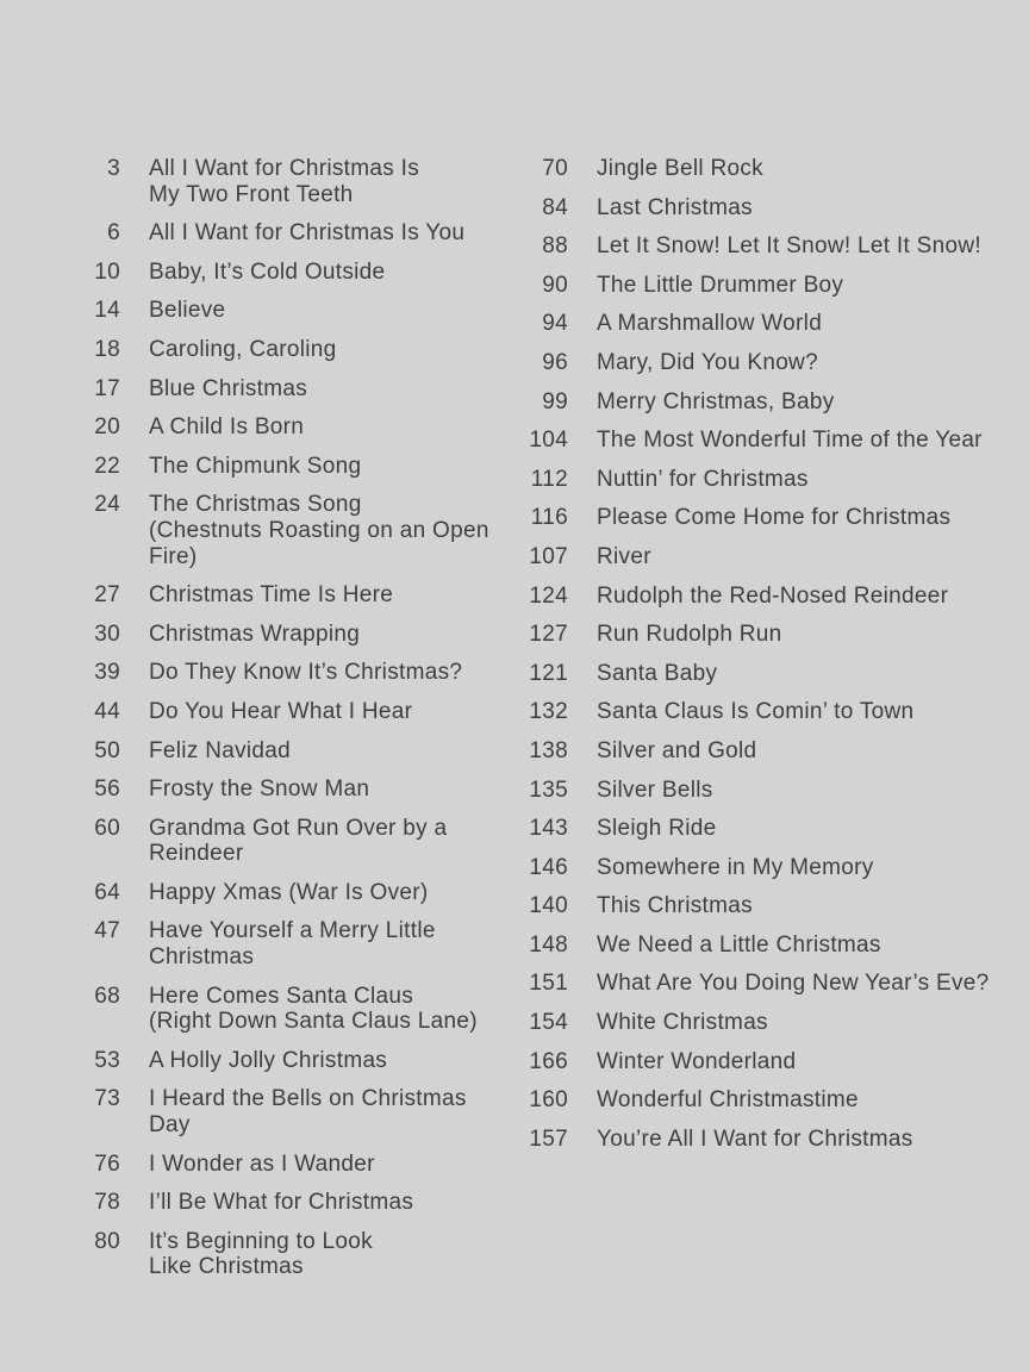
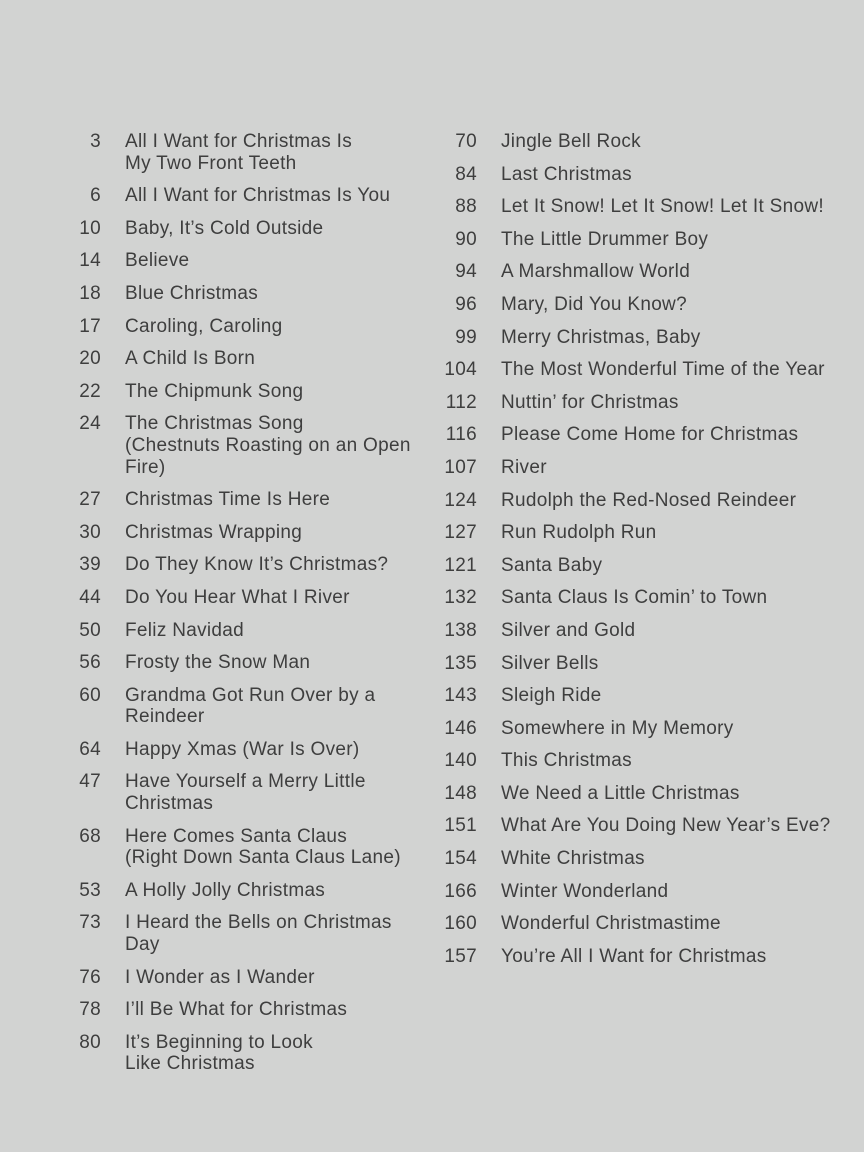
  3
  All I Want for Christmas Is
  My Two Front Teeth
  6
  All I Want for Christmas Is You
  10
  Baby, It’s Cold Outside
  14
  Believe
  18
- Caroling, Caroling
+ Blue Christmas
  17
- Blue Christmas
+ Caroling, Caroling
  20
  A Child Is Born
  22
  The Chipmunk Song
  24
  The Christmas Song
  (Chestnuts Roasting on an Open Fire)
  27
  Christmas Time Is Here
  30
  Christmas Wrapping
  39
  Do They Know It’s Christmas?
  44
- Do You Hear What I Hear
+ Do You Hear What I River
  50
  Feliz Navidad
  56
  Frosty the Snow Man
  60
  Grandma Got Run Over by a Reindeer
  64
  Happy Xmas (War Is Over)
  47
  Have Yourself a Merry Little
  Christmas
  68
  Here Comes Santa Claus
  (Right Down Santa Claus Lane)
  53
  A Holly Jolly Christmas
  73
  I Heard the Bells on Christmas Day
  76
  I Wonder as I Wander
  78
  I’ll Be What for Christmas
  80
  It’s Beginning to Look
  Like Christmas
  70
  Jingle Bell Rock
  84
  Last Christmas
  88
  Let It Snow! Let It Snow! Let It Snow!
  90
  The Little Drummer Boy
  94
  A Marshmallow World
  96
  Mary, Did You Know?
  99
  Merry Christmas, Baby
  104
  The Most Wonderful Time of the Year
  112
  Nuttin’ for Christmas
  116
  Please Come Home for Christmas
  107
  River
  124
  Rudolph the Red-Nosed Reindeer
  127
  Run Rudolph Run
  121
  Santa Baby
  132
  Santa Claus Is Comin’ to Town
  138
  Silver and Gold
  135
  Silver Bells
  143
  Sleigh Ride
  146
  Somewhere in My Memory
  140
  This Christmas
  148
  We Need a Little Christmas
  151
  What Are You Doing New Year’s Eve?
  154
  White Christmas
  166
  Winter Wonderland
  160
  Wonderful Christmastime
  157
  You’re All I Want for Christmas
